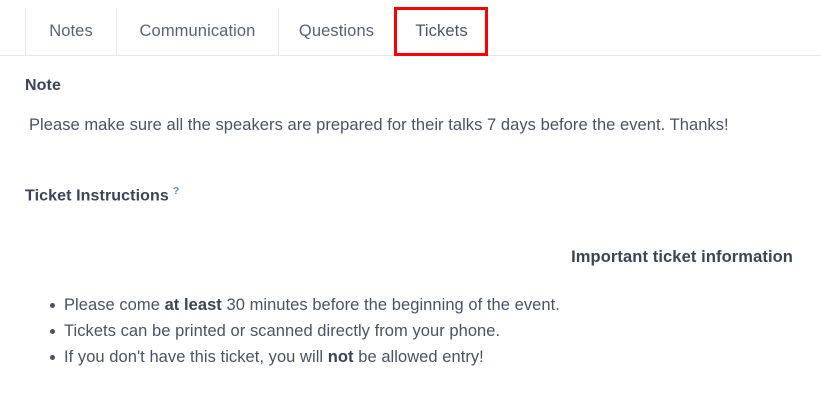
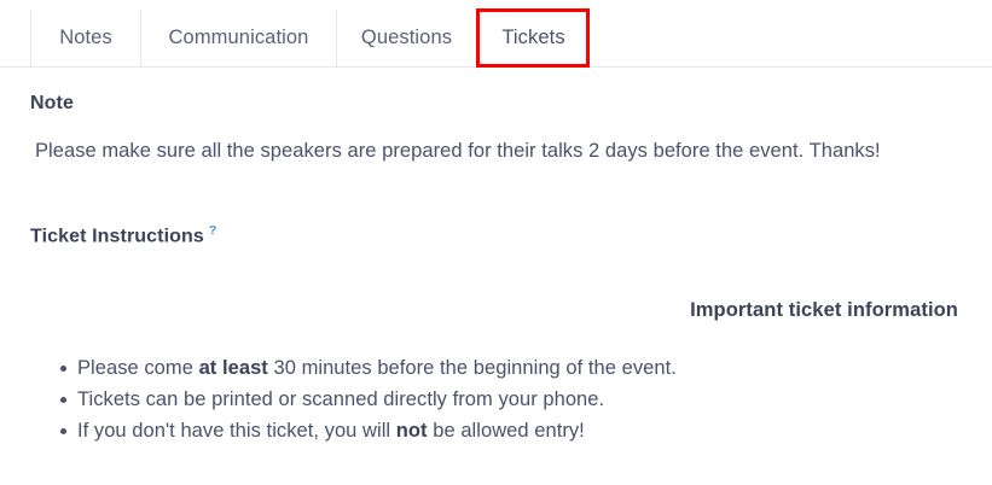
  Notes
  Communication
  Questions
  Tickets
  Note
- Please make sure all the speakers are prepared for their talks 7 days before the event. Thanks!
+ Please make sure all the speakers are prepared for their talks 2 days before the event. Thanks!
  Ticket Instructions ?
  Important ticket information
  Please come at least 30 minutes before the beginning of the event.
  Tickets can be printed or scanned directly from your phone.
  If you don't have this ticket, you will not be allowed entry!
